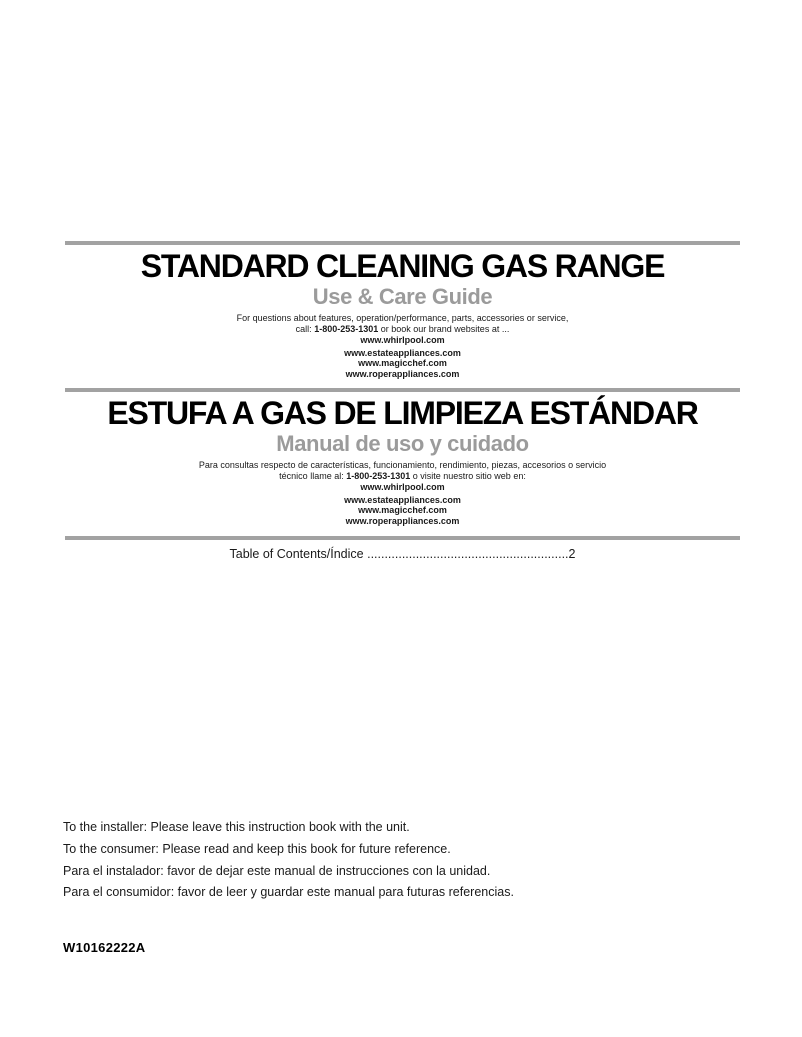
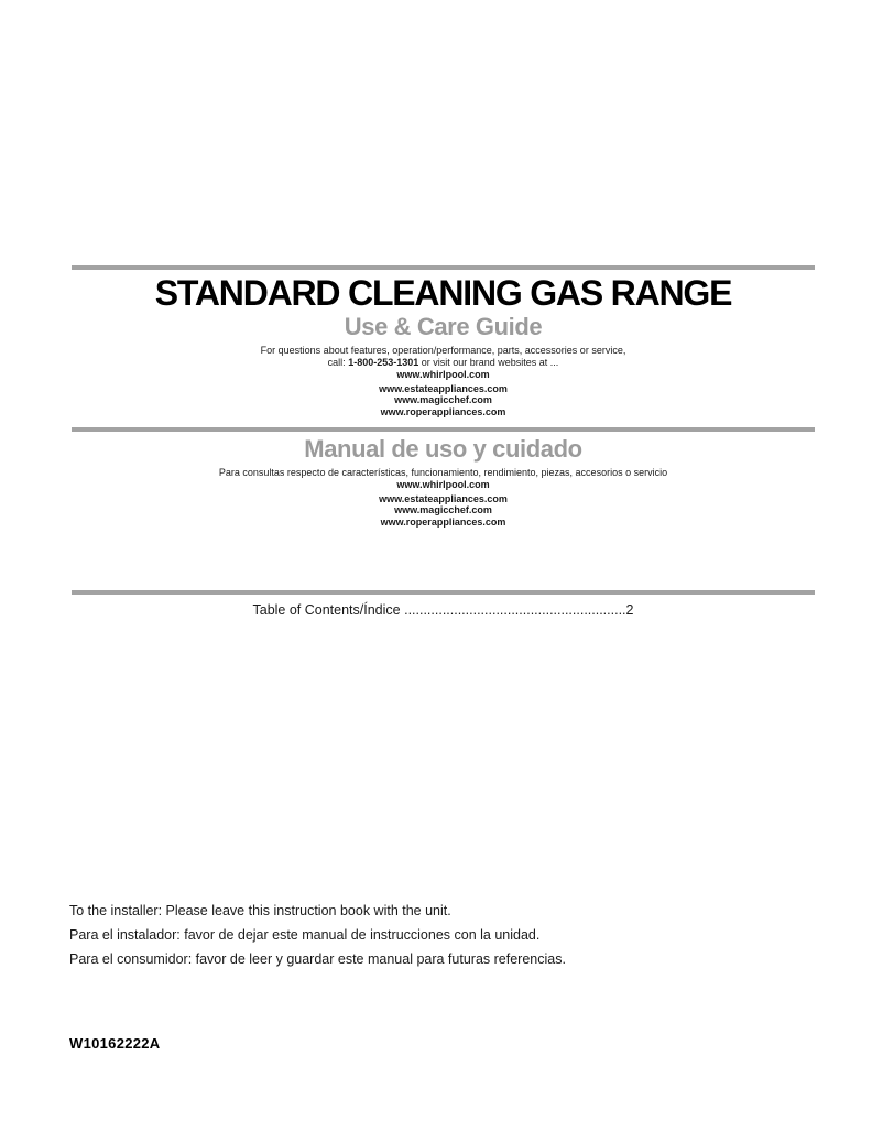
  STANDARD CLEANING GAS RANGE
  Use & Care Guide
  For questions about features, operation/performance, parts, accessories or service,
- call: 1-800-253-1301 or book our brand websites at ...
+ call: 1-800-253-1301 or visit our brand websites at ...
  www.whirlpool.com
  www.estateappliances.com
  www.magicchef.com
  www.roperappliances.com
- ESTUFA A GAS DE LIMPIEZA ESTÁNDAR
  Manual de uso y cuidado
  Para consultas respecto de características, funcionamiento, rendimiento, piezas, accesorios o servicio
- técnico llame al: 1-800-253-1301 o visite nuestro sitio web en:
  www.whirlpool.com
  www.estateappliances.com
  www.magicchef.com
  www.roperappliances.com
  Table of Contents/Índice ..........................................................2
  To the installer: Please leave this instruction book with the unit.
- To the consumer: Please read and keep this book for future reference.
  Para el instalador: favor de dejar este manual de instrucciones con la unidad.
  Para el consumidor: favor de leer y guardar este manual para futuras referencias.
  W10162222A
